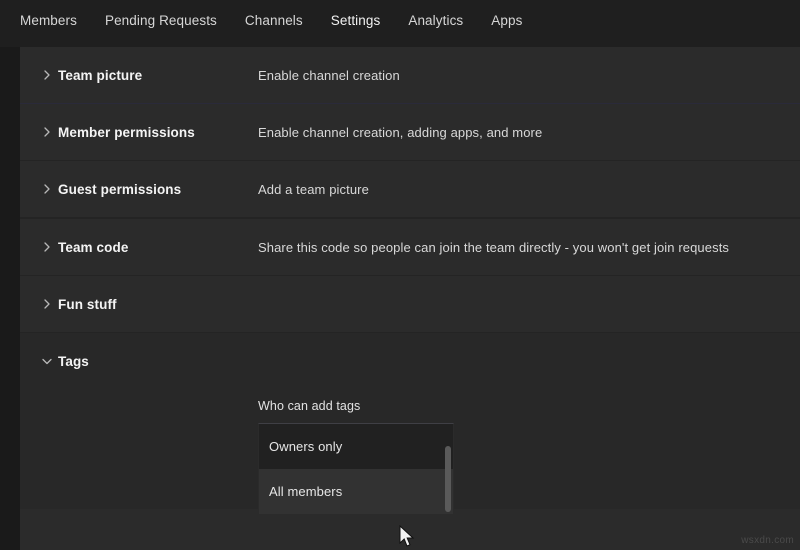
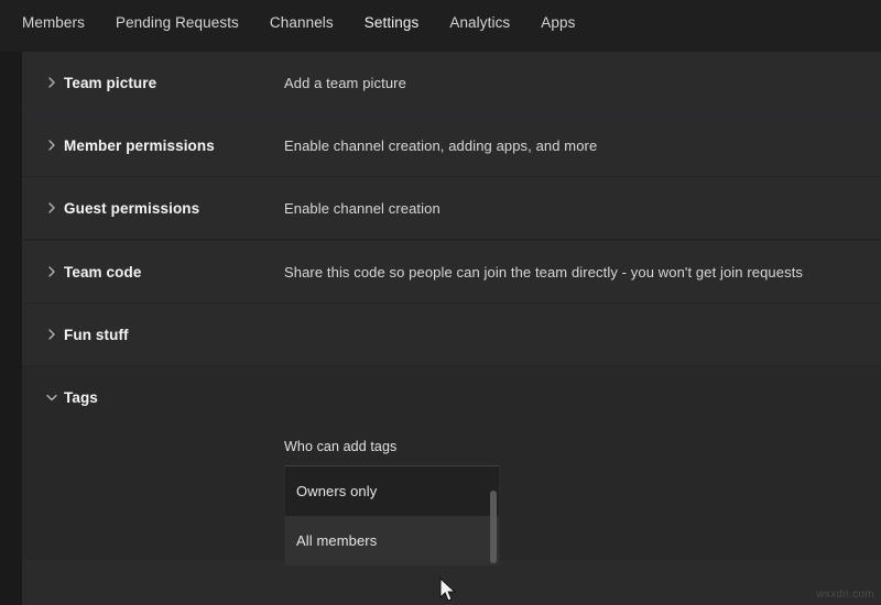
  Members
  Pending Requests
  Channels
  Settings
  Analytics
  Apps
  Team picture
- Enable channel creation
+ Add a team picture
  Member permissions
  Enable channel creation, adding apps, and more
  Guest permissions
- Add a team picture
+ Enable channel creation
  Team code
  Share this code so people can join the team directly - you won't get join requests
  Fun stuff
  Tags
  Who can add tags
  Owners only
  All members
  wsxdn.com
